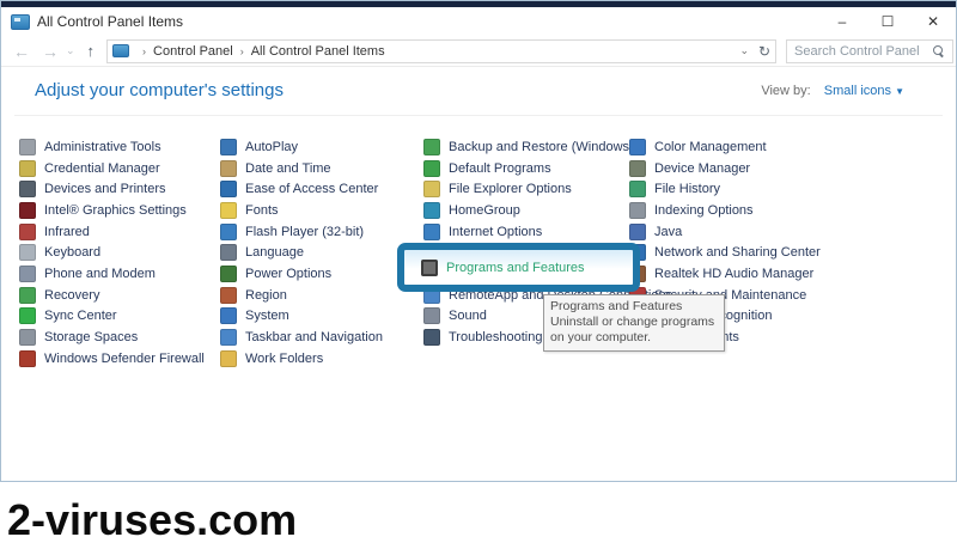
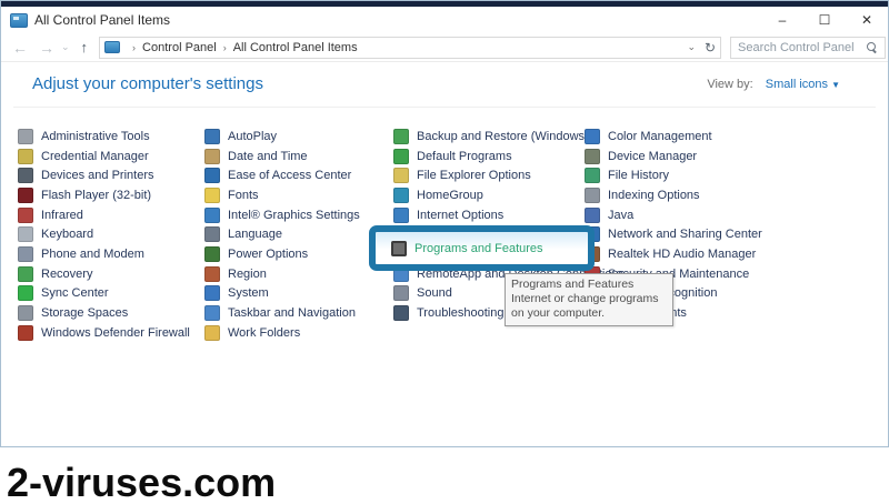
  All Control Panel Items
  –
  ☐
  ✕
  ←
  →
  ⌄
  ↑
  ›
  Control Panel
  ›
  All Control Panel Items
  ⌄
  ↻
  Search Control Panel
  Adjust your computer's settings
  View by: Small icons ▼
  Administrative Tools
  Credential Manager
  Devices and Printers
- Intel® Graphics Settings
+ Flash Player (32-bit)
  Infrared
  Keyboard
  Phone and Modem
  Recovery
  Sync Center
  Storage Spaces
  Windows Defender Firewall
  AutoPlay
  Date and Time
  Ease of Access Center
  Fonts
- Flash Player (32-bit)
+ Intel® Graphics Settings
  Language
  Power Options
  Region
  System
  Taskbar and Navigation
  Work Folders
  Backup and Restore (Windows
  Default Programs
  File Explorer Options
  HomeGroup
  Internet Options
  Sound
  Troubleshooting
  Color Management
  Device Manager
  File History
  Indexing Options
  Java
  Network and Sharing Center
  Realtek HD Audio Manager
  Programs and Features
  Programs and Features
- Uninstall or change programs on your computer.
+ Internet or change programs on your computer.
  2-viruses.com
